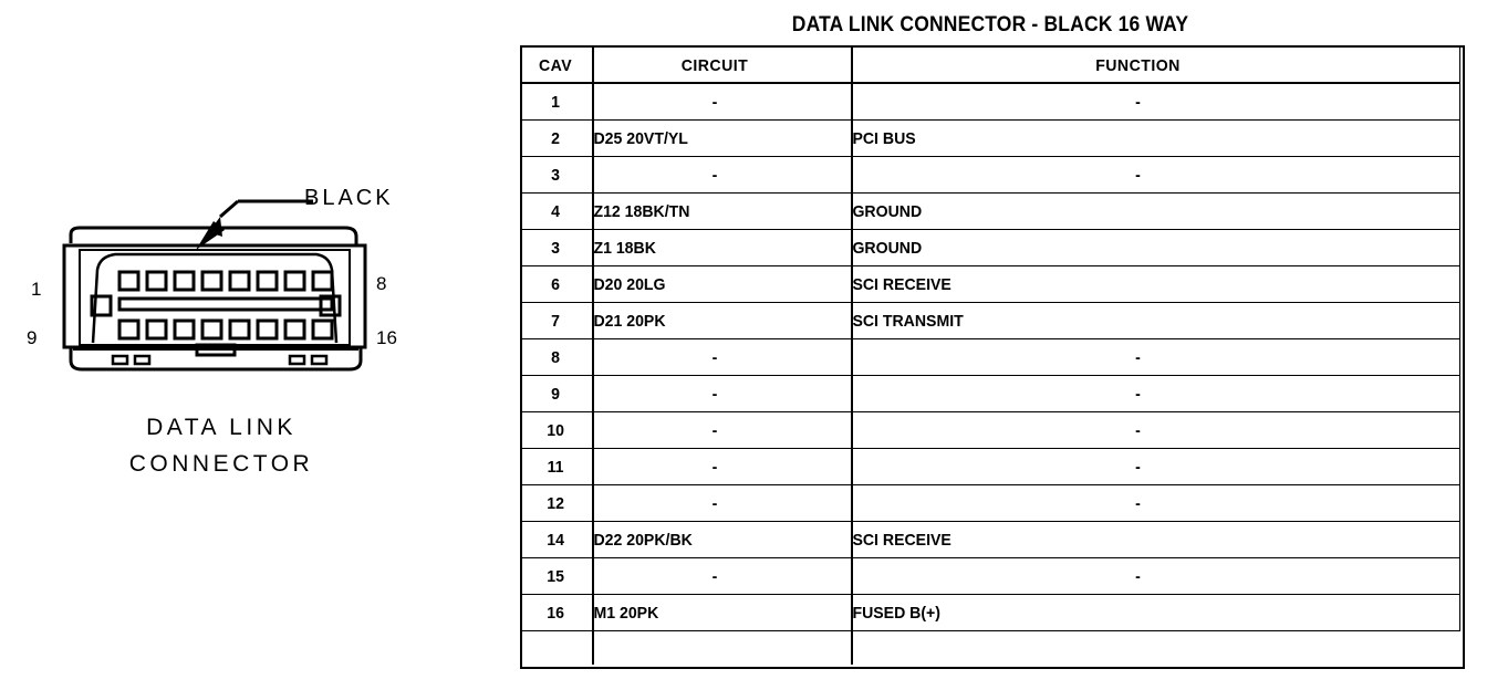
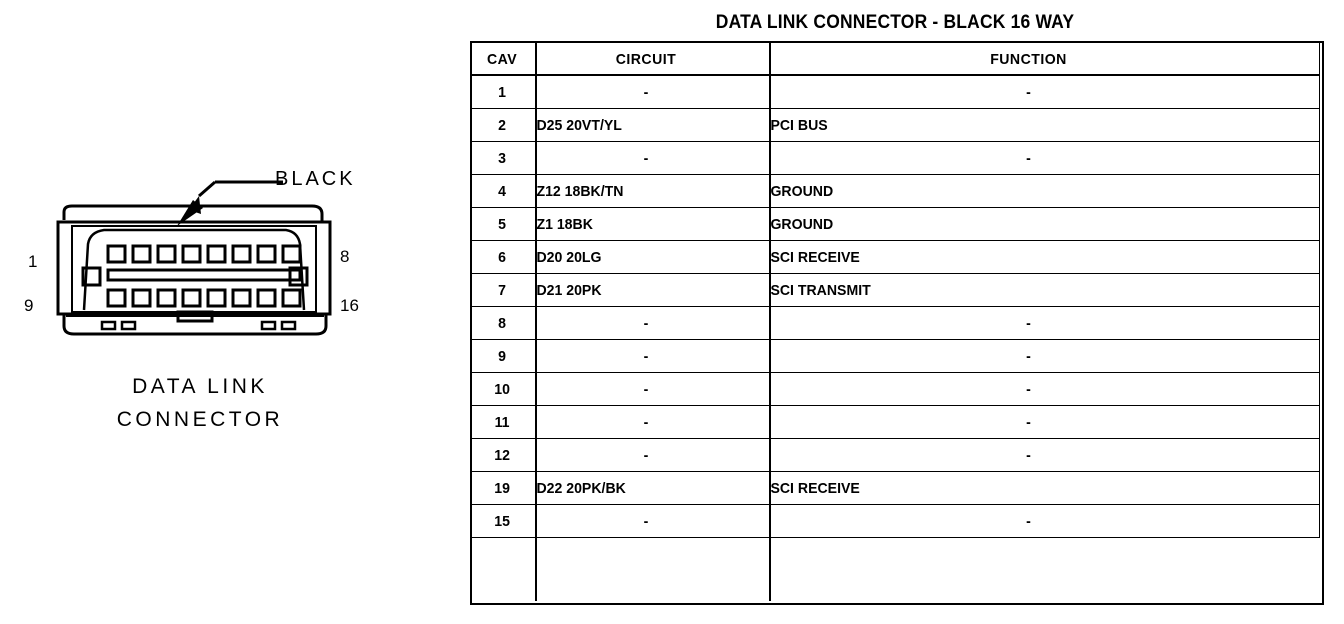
  BLACK
  1
  9
  8
  16
  DATA LINK
  CONNECTOR
  DATA LINK CONNECTOR - BLACK 16 WAY
  CAV	CIRCUIT	FUNCTION
  1	-	-
  2	D25 20VT/YL	PCI BUS
  3	-	-
  4	Z12 18BK/TN	GROUND
- 3	Z1 18BK	GROUND
+ 5	Z1 18BK	GROUND
  6	D20 20LG	SCI RECEIVE
  7	D21 20PK	SCI TRANSMIT
  8	-	-
  9	-	-
  10	-	-
  11	-	-
  12	-	-
- 14	D22 20PK/BK	SCI RECEIVE
+ 19	D22 20PK/BK	SCI RECEIVE
  15	-	-
- 16	M1 20PK	FUSED B(+)
